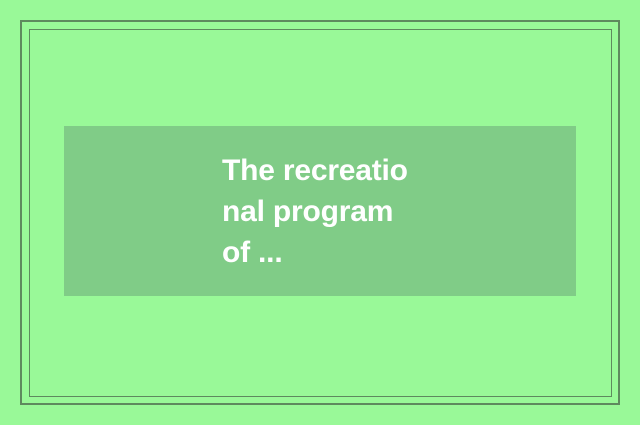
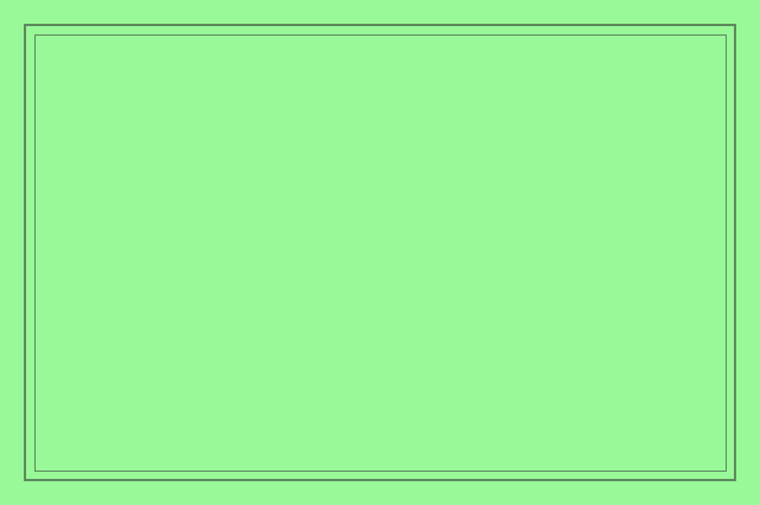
- The recreational program of ...
